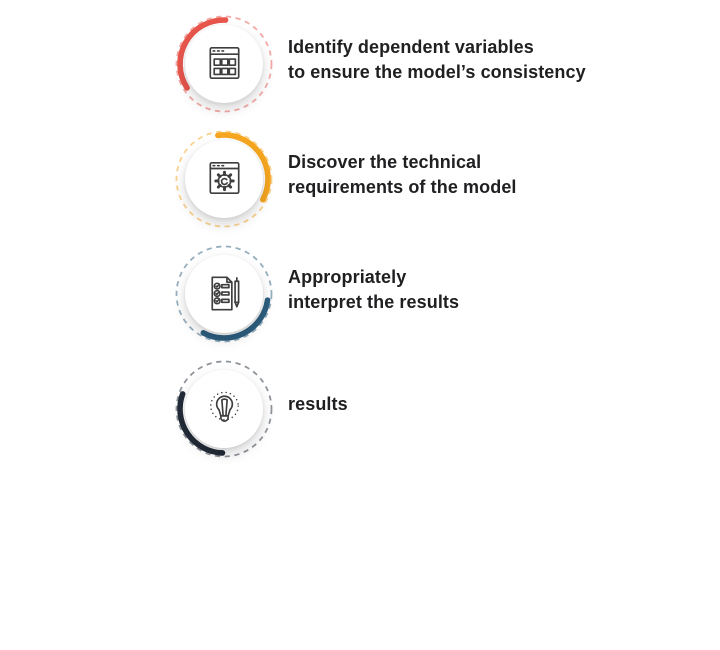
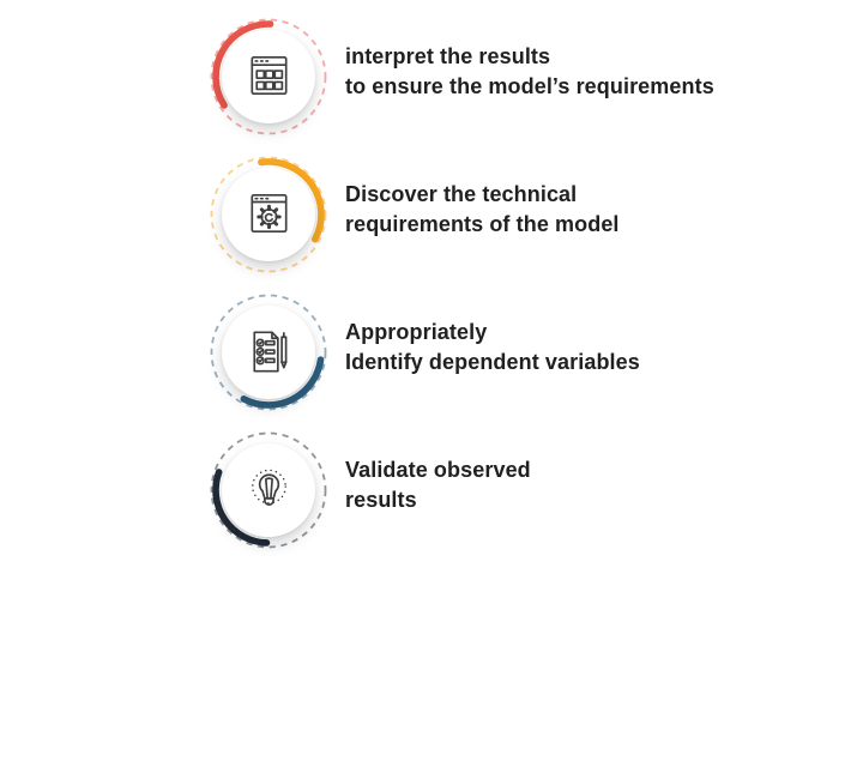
- Identify dependent variables
+ interpret the results
- to ensure the model’s consistency
+ to ensure the model’s requirements
  Discover the technical
  requirements of the model
  Appropriately
- interpret the results
+ Identify dependent variables
+ Validate observed
  results
